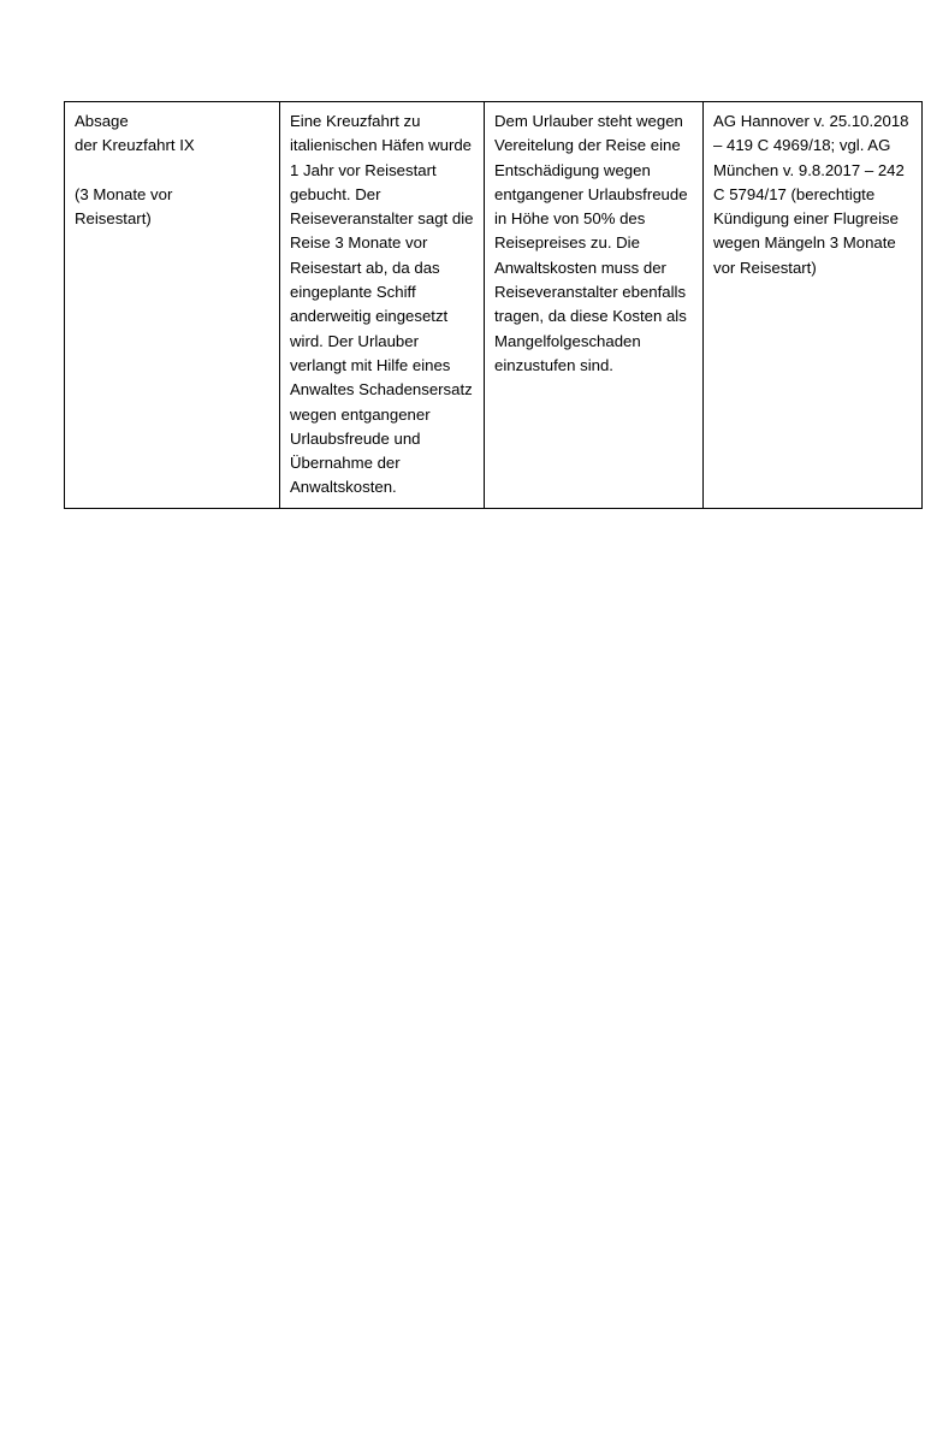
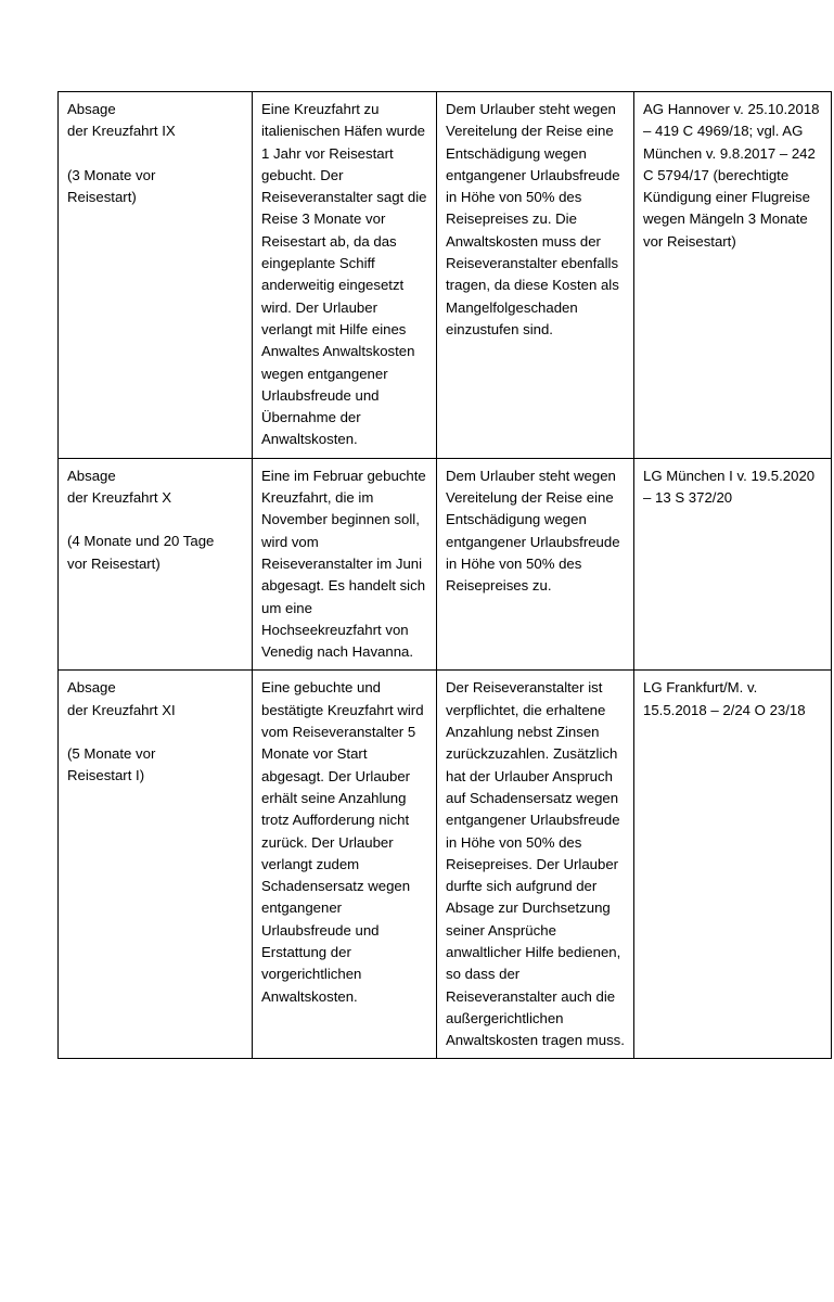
- Absage der Kreuzfahrt IX (3 Monate vor Reisestart)	Eine Kreuzfahrt zu italienischen Häfen wurde 1 Jahr vor Reisestart gebucht. Der Reiseveranstalter sagt die Reise 3 Monate vor Reisestart ab, da das eingeplante Schiff anderweitig eingesetzt wird. Der Urlauber verlangt mit Hilfe eines Anwaltes Schadensersatz wegen entgangener Urlaubsfreude und Übernahme der Anwaltskosten.	Dem Urlauber steht wegen Vereitelung der Reise eine Entschädigung wegen entgangener Urlaubsfreude in Höhe von 50% des Reisepreises zu. Die Anwaltskosten muss der Reiseveranstalter ebenfalls tragen, da diese Kosten als Mangelfolgeschaden einzustufen sind.	AG Hannover v. 25.10.2018 – 419 C 4969/18; vgl. AG München v. 9.8.2017 – 242 C 5794/17 (berechtigte Kündigung einer Flugreise wegen Mängeln 3 Monate vor Reisestart)
+ Absage der Kreuzfahrt IX (3 Monate vor Reisestart)	Eine Kreuzfahrt zu italienischen Häfen wurde 1 Jahr vor Reisestart gebucht. Der Reiseveranstalter sagt die Reise 3 Monate vor Reisestart ab, da das eingeplante Schiff anderweitig eingesetzt wird. Der Urlauber verlangt mit Hilfe eines Anwaltes Anwaltskosten wegen entgangener Urlaubsfreude und Übernahme der Anwaltskosten.	Dem Urlauber steht wegen Vereitelung der Reise eine Entschädigung wegen entgangener Urlaubsfreude in Höhe von 50% des Reisepreises zu. Die Anwaltskosten muss der Reiseveranstalter ebenfalls tragen, da diese Kosten als Mangelfolgeschaden einzustufen sind.	AG Hannover v. 25.10.2018 – 419 C 4969/18; vgl. AG München v. 9.8.2017 – 242 C 5794/17 (berechtigte Kündigung einer Flugreise wegen Mängeln 3 Monate vor Reisestart)
+ Absage der Kreuzfahrt X (4 Monate und 20 Tage vor Reisestart)	Eine im Februar gebuchte Kreuzfahrt, die im November beginnen soll, wird vom Reiseveranstalter im Juni abgesagt. Es handelt sich um eine Hochseekreuzfahrt von Venedig nach Havanna.	Dem Urlauber steht wegen Vereitelung der Reise eine Entschädigung wegen entgangener Urlaubsfreude in Höhe von 50% des Reisepreises zu.	LG München I v. 19.5.2020 – 13 S 372/20
+ Absage der Kreuzfahrt XI (5 Monate vor Reisestart I)	Eine gebuchte und bestätigte Kreuzfahrt wird vom Reiseveranstalter 5 Monate vor Start abgesagt. Der Urlauber erhält seine Anzahlung trotz Aufforderung nicht zurück. Der Urlauber verlangt zudem Schadensersatz wegen entgangener Urlaubsfreude und Erstattung der vorgerichtlichen Anwaltskosten.	Der Reiseveranstalter ist verpflichtet, die erhaltene Anzahlung nebst Zinsen zurückzuzahlen. Zusätzlich hat der Urlauber Anspruch auf Schadensersatz wegen entgangener Urlaubsfreude in Höhe von 50% des Reisepreises. Der Urlauber durfte sich aufgrund der Absage zur Durchsetzung seiner Ansprüche anwaltlicher Hilfe bedienen, so dass der Reiseveranstalter auch die außergerichtlichen Anwaltskosten tragen muss.	LG Frankfurt/M. v. 15.5.2018 – 2/24 O 23/18
